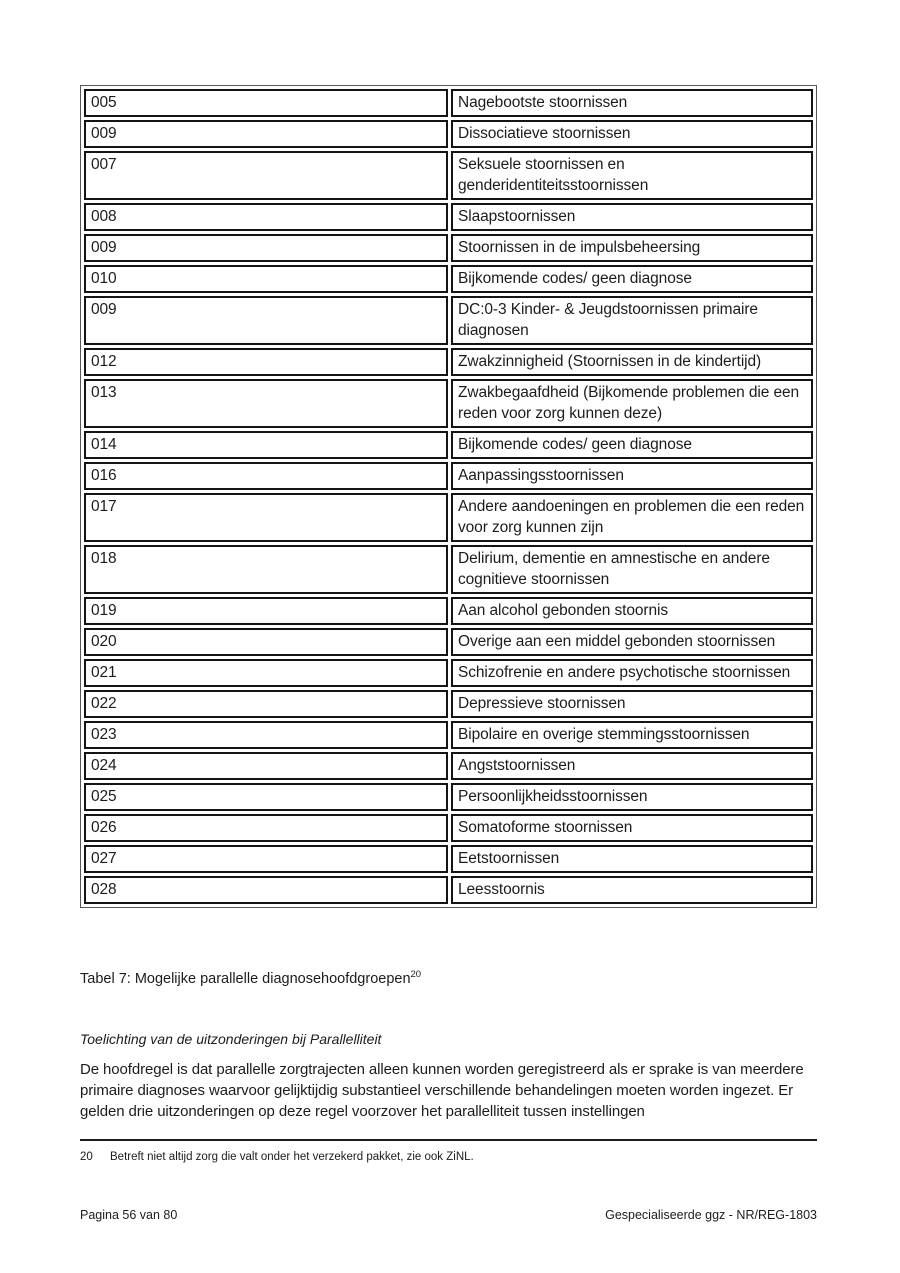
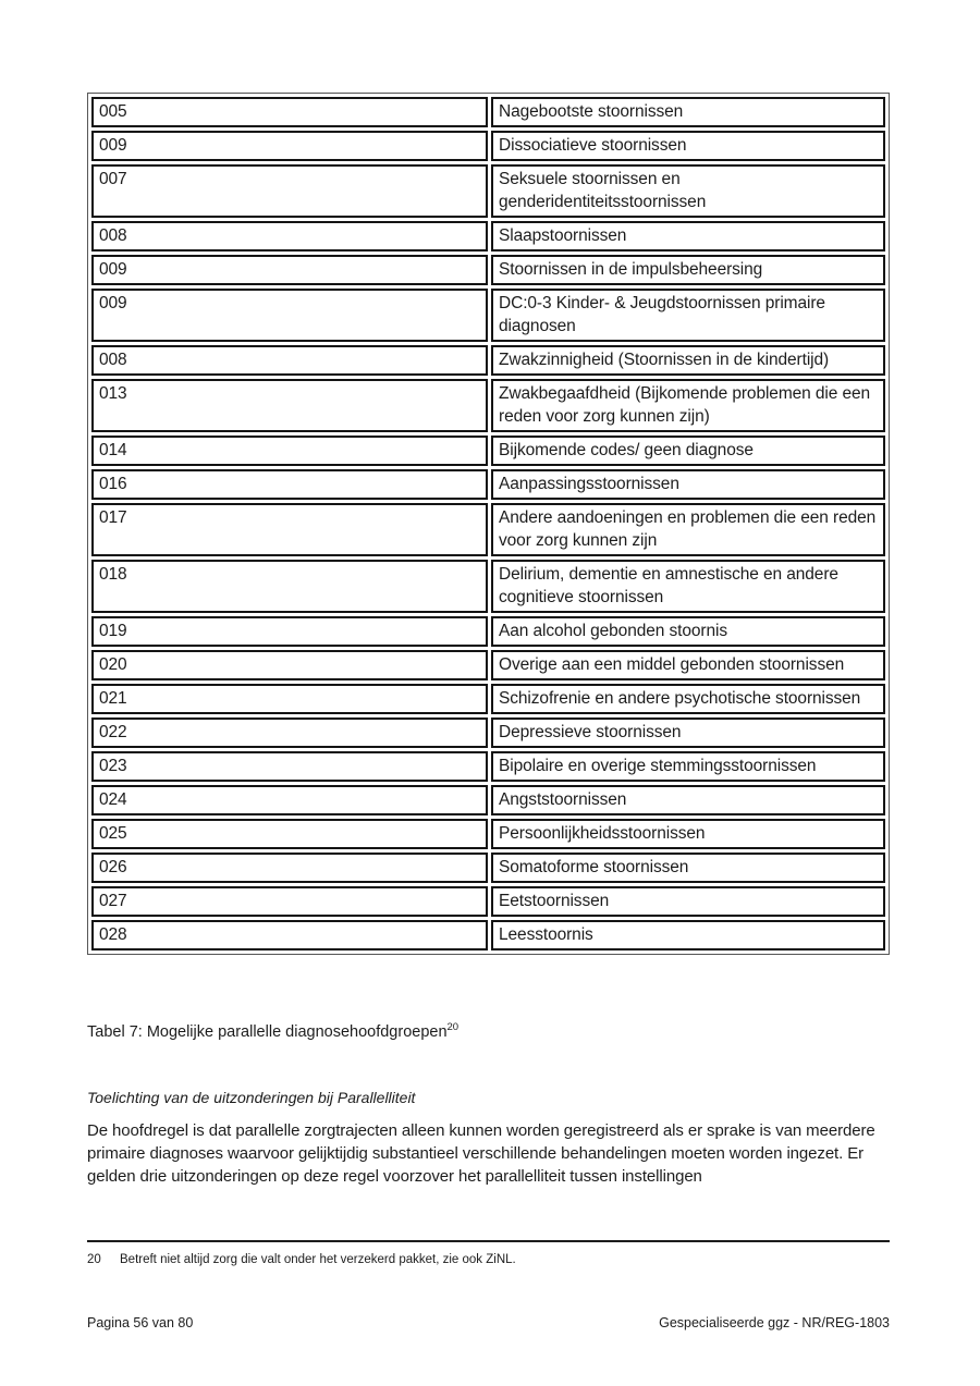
  005	Nagebootste stoornissen
  009	Dissociatieve stoornissen
  007	Seksuele stoornissen en genderidentiteitsstoornissen
  008	Slaapstoornissen
  009	Stoornissen in de impulsbeheersing
- 010	Bijkomende codes/ geen diagnose
  009	DC:0-3 Kinder- & Jeugdstoornissen primaire diagnosen
- 012	Zwakzinnigheid (Stoornissen in de kindertijd)
+ 008	Zwakzinnigheid (Stoornissen in de kindertijd)
- 013	Zwakbegaafdheid (Bijkomende problemen die een reden voor zorg kunnen deze)
+ 013	Zwakbegaafdheid (Bijkomende problemen die een reden voor zorg kunnen zijn)
  014	Bijkomende codes/ geen diagnose
  016	Aanpassingsstoornissen
  017	Andere aandoeningen en problemen die een reden voor zorg kunnen zijn
  018	Delirium, dementie en amnestische en andere cognitieve stoornissen
  019	Aan alcohol gebonden stoornis
  020	Overige aan een middel gebonden stoornissen
  021	Schizofrenie en andere psychotische stoornissen
  022	Depressieve stoornissen
  023	Bipolaire en overige stemmingsstoornissen
  024	Angststoornissen
  025	Persoonlijkheidsstoornissen
  026	Somatoforme stoornissen
  027	Eetstoornissen
  028	Leesstoornis
  Tabel 7: Mogelijke parallelle diagnosehoofdgroepen20
  Toelichting van de uitzonderingen bij Parallelliteit
  De hoofdregel is dat parallelle zorgtrajecten alleen kunnen worden geregistreerd als er sprake is van meerdere primaire diagnoses waarvoor gelijktijdig substantieel verschillende behandelingen moeten worden ingezet. Er gelden drie uitzonderingen op deze regel voorzover het parallelliteit tussen instellingen
  20
  Betreft niet altijd zorg die valt onder het verzekerd pakket, zie ook ZiNL.
  Pagina 56 van 80
  Gespecialiseerde ggz - NR/REG-1803
